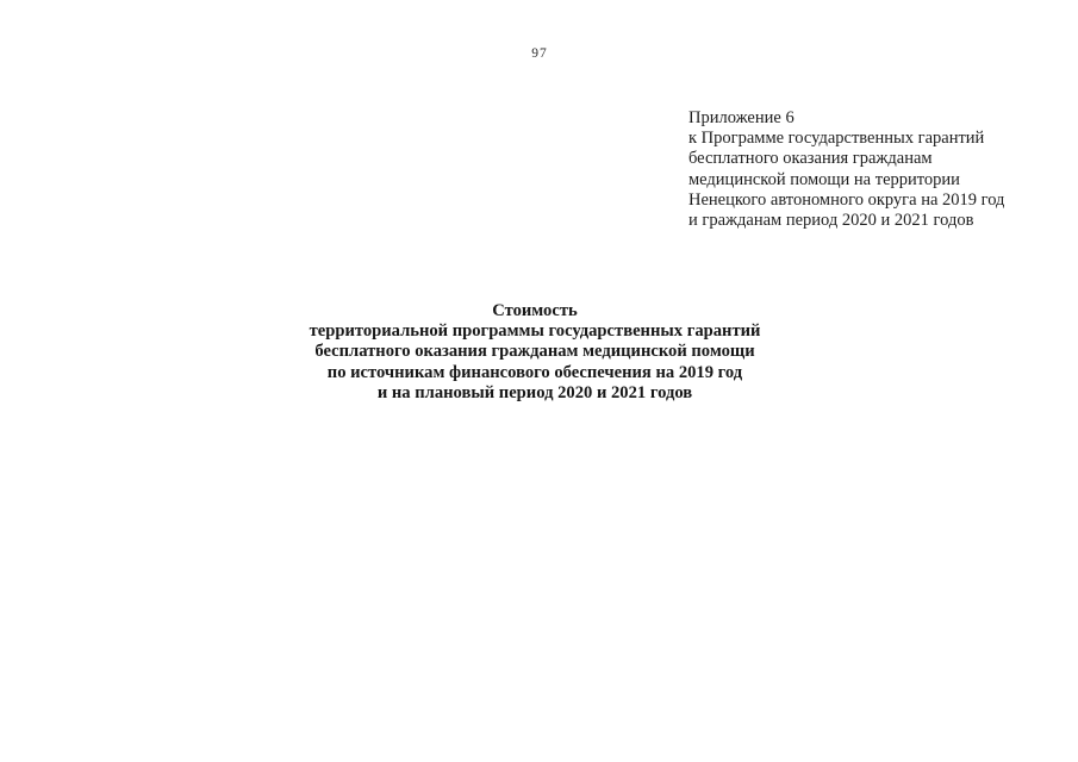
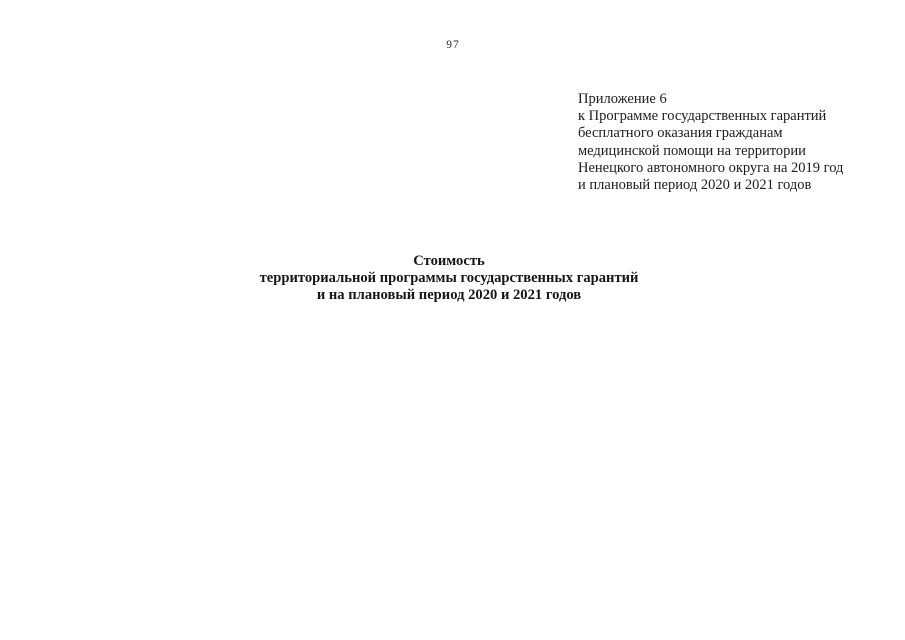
  97
  Приложение 6
  к Программе государственных гарантий
  бесплатного оказания гражданам
  медицинской помощи на территории
  Ненецкого автономного округа на 2019 год
- и гражданам период 2020 и 2021 годов
+ и плановый период 2020 и 2021 годов
  Стоимость
  территориальной программы государственных гарантий
- бесплатного оказания гражданам медицинской помощи
- по источникам финансового обеспечения на 2019 год
  и на плановый период 2020 и 2021 годов
